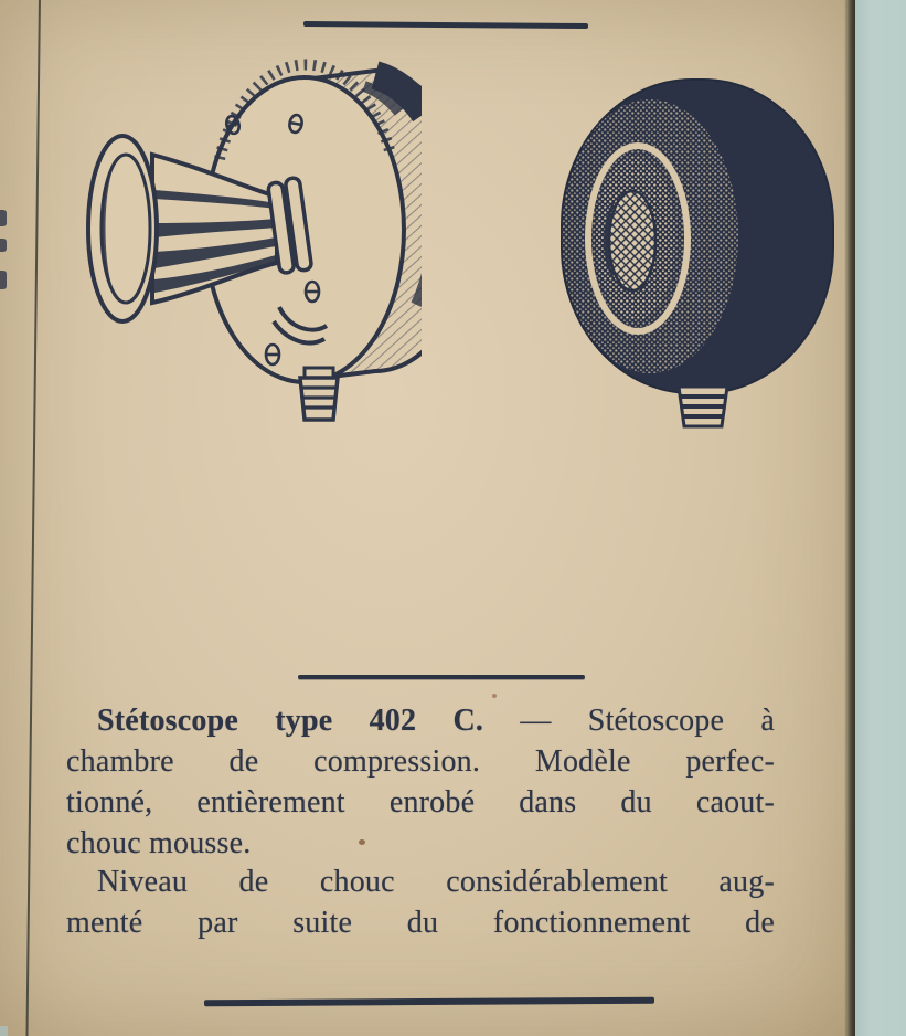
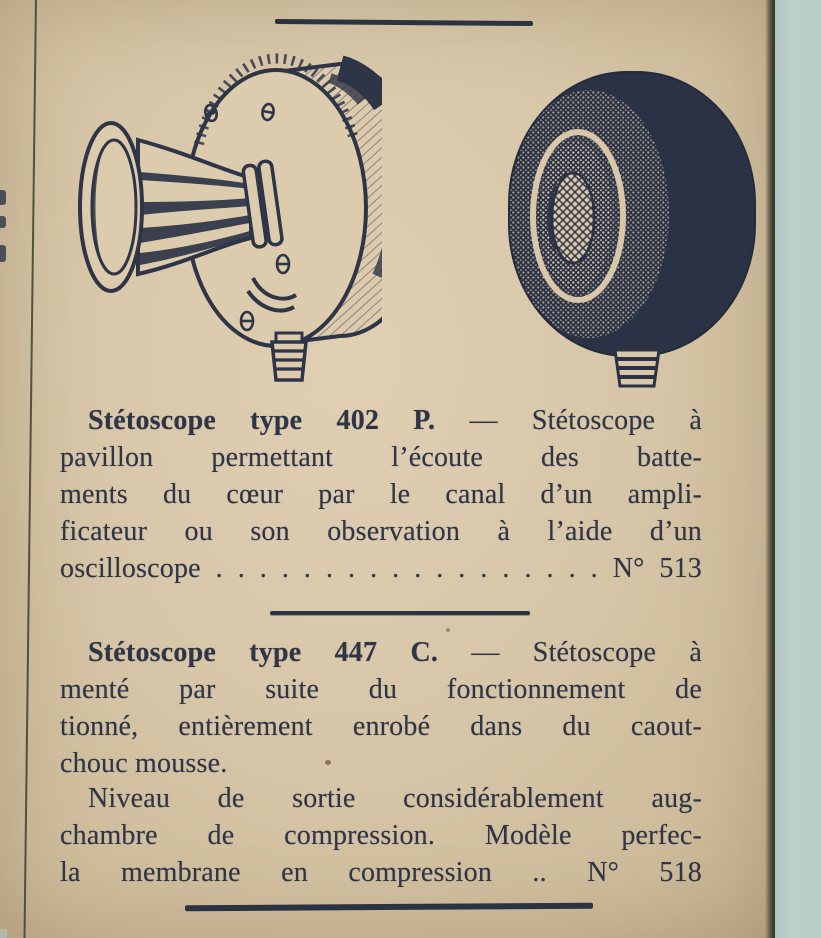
+ Stétoscope type 402 P. — Stétoscope à
+ pavillon permettant l’écoute des batte-
+ ments du cœur par le canal d’un ampli-
+ ficateur ou son observation à l’aide d’un
+ oscilloscope . . . . . . . . . . . . . . . . . . N° 513
- Stétoscope type 402 C. — Stétoscope à
+ Stétoscope type 447 C. — Stétoscope à
- chambre de compression. Modèle perfec-
+ menté par suite du fonctionnement de
  tionné, entièrement enrobé dans du caout-
  chouc mousse.
- Niveau de chouc considérablement aug-
+ Niveau de sortie considérablement aug-
- menté par suite du fonctionnement de
+ chambre de compression. Modèle perfec-
+ la membrane en compression .. N° 518
